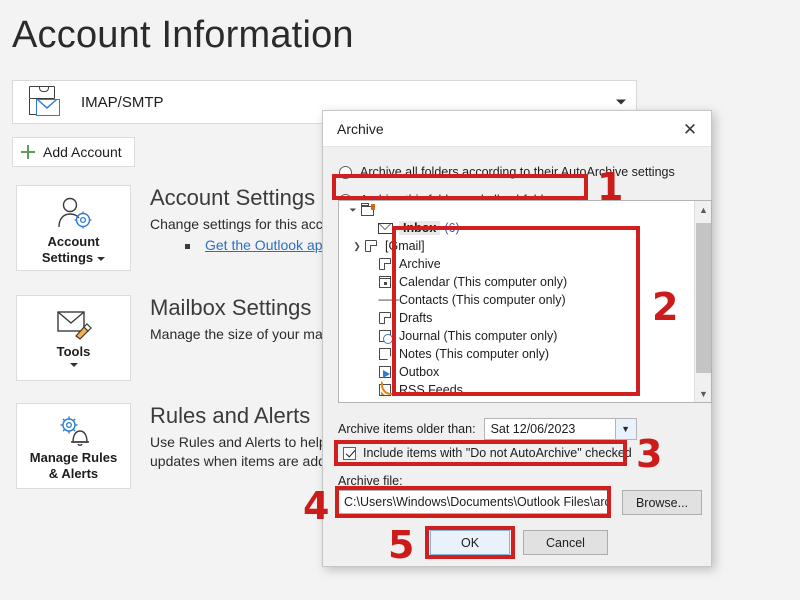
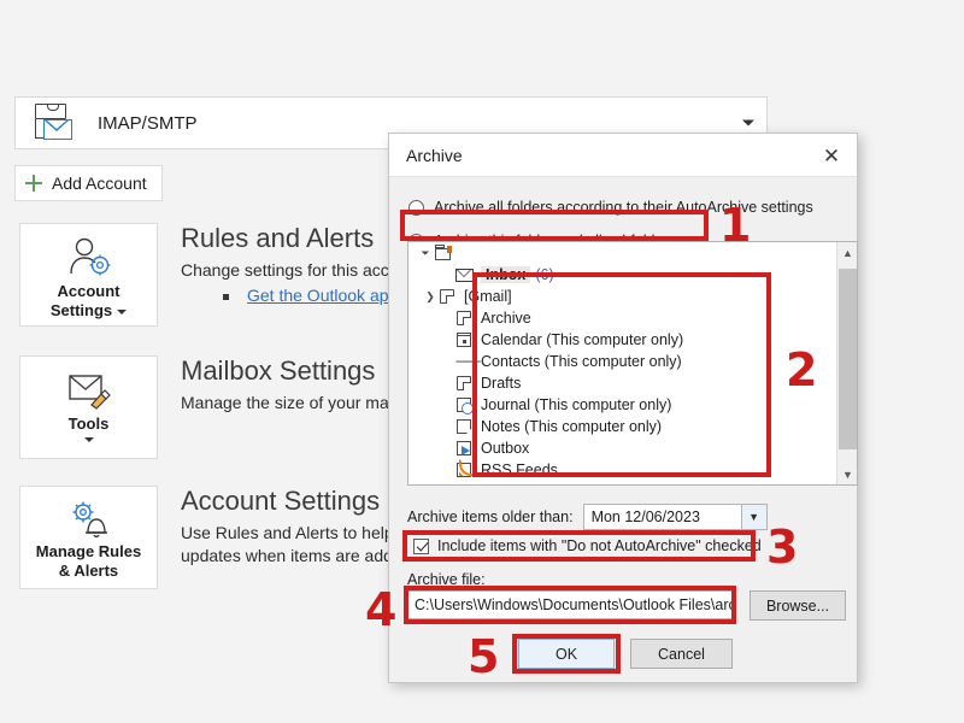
- Account Information
  IMAP/SMTP
  Add Account
  Account
  Settings
- Account Settings
+ Rules and Alerts
  Change settings for this acc
  Get the Outlook ap
  Tools
  Mailbox Settings
  Manage the size of your ma
  Manage Rules
  & Alerts
- Rules and Alerts
+ Account Settings
  Use Rules and Alerts to hel
  updates when items are ad
  Archive
  ✕
  Archive all folders according to their AutoArchive settings
  ⏷
  Inbox
  (6)
  ❯
  [Gmail]
  Archive
  Calendar (This computer only)
  ⸺
  Contacts (This computer only)
  Drafts
  Journal (This computer only)
  Notes (This computer only)
  Outbox
  RSS Feeds
  ▲
  ▼
  Archive items older than:
- Sat 12/06/2023
+ Mon 12/06/2023
  ▼
  Include items with "Do not AutoArchive" checked
  Archive file:
  C:\Users\Windows\Documents\Outlook Files\arc
  Browse...
  OK
  Cancel
  1
  2
  3
  4
  5
